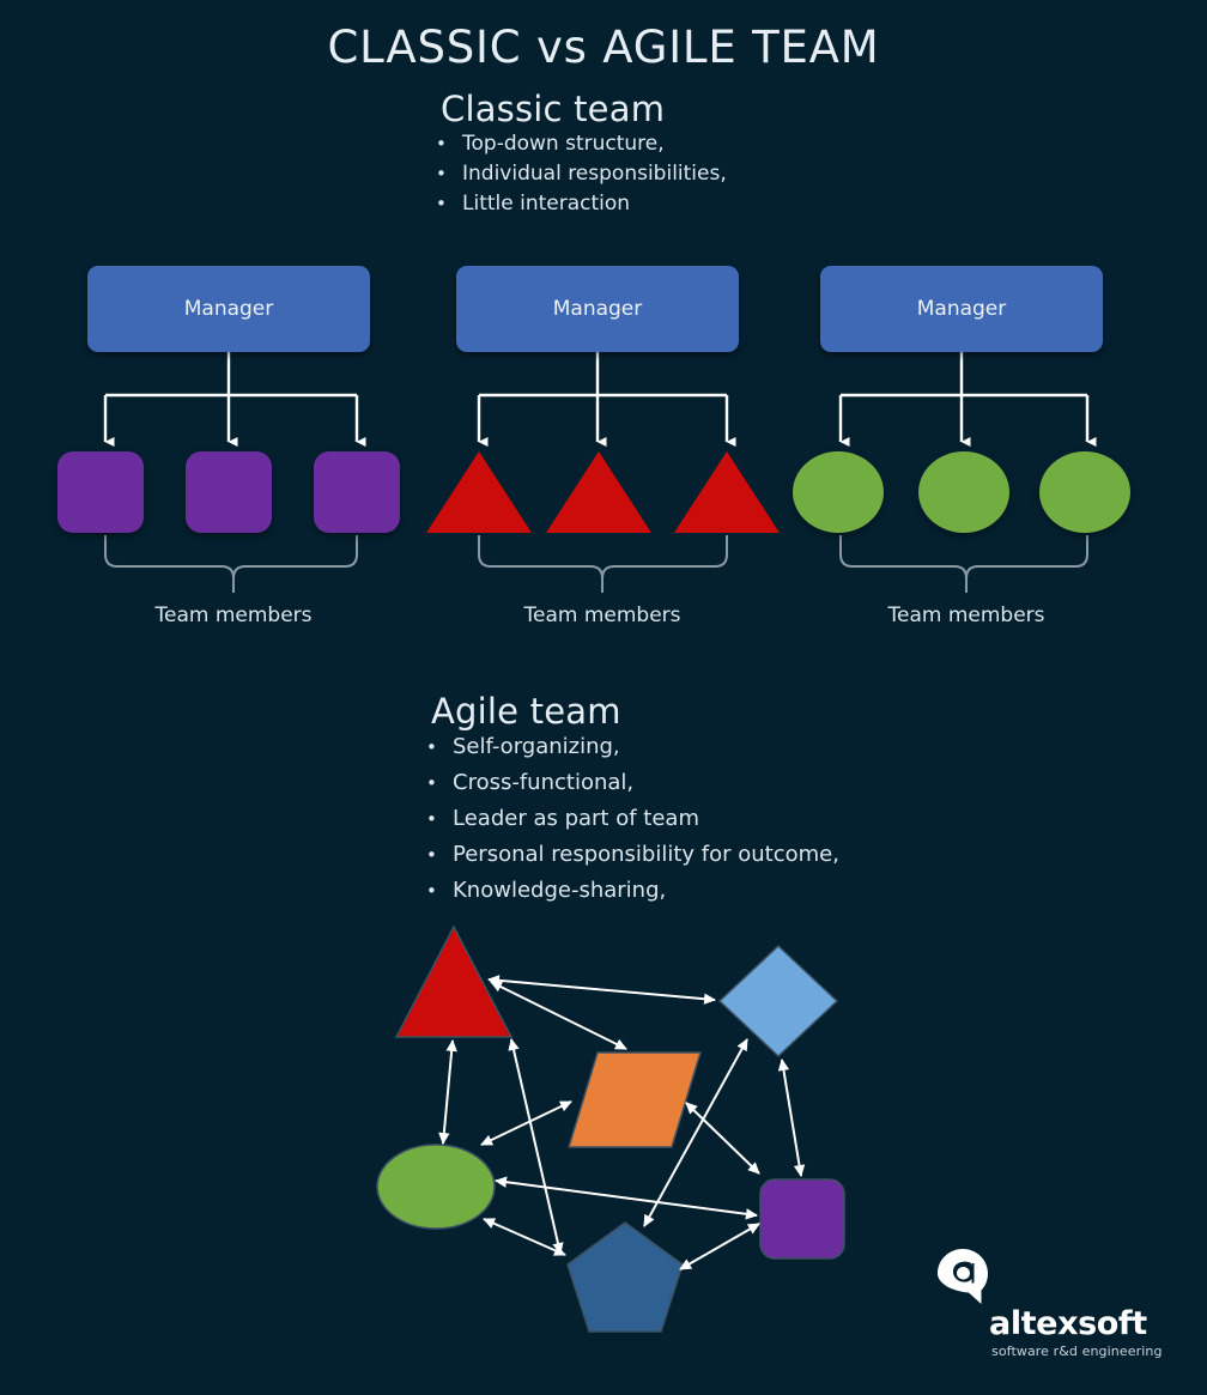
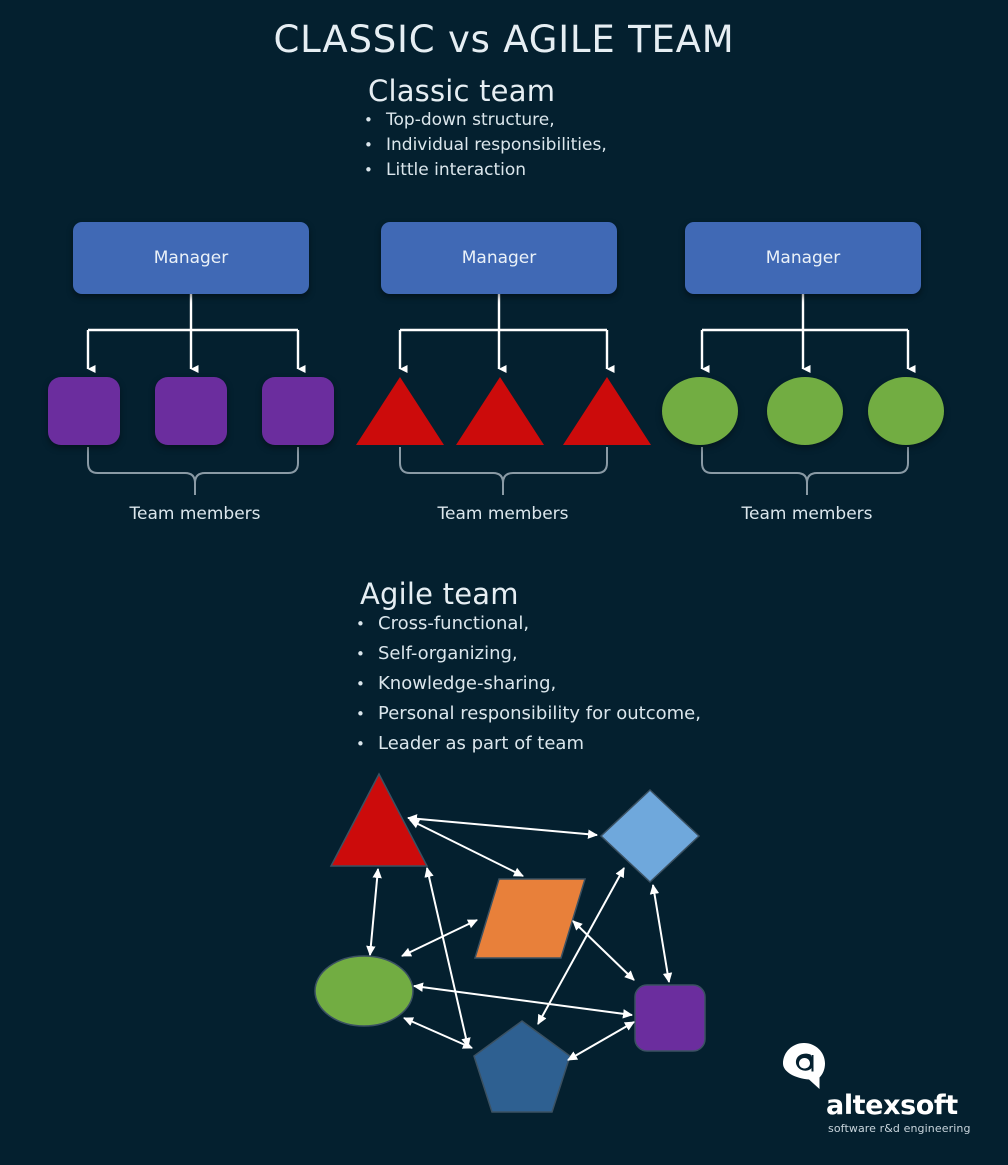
  CLASSIC vs AGILE TEAM
  Classic team
  •
  Top-down structure,
  •
  Individual responsibilities,
  •
  Little interaction
  Manager
  Team members
  Manager
  Team members
  Manager
  Team members
  Agile team
  •
- Self-organizing,
+ Cross-functional,
  •
- Cross-functional,
+ Self-organizing,
  •
- Leader as part of team
+ Knowledge-sharing,
  •
  Personal responsibility for outcome,
  •
- Knowledge-sharing,
+ Leader as part of team
  altexsoft
  software r&d engineering
